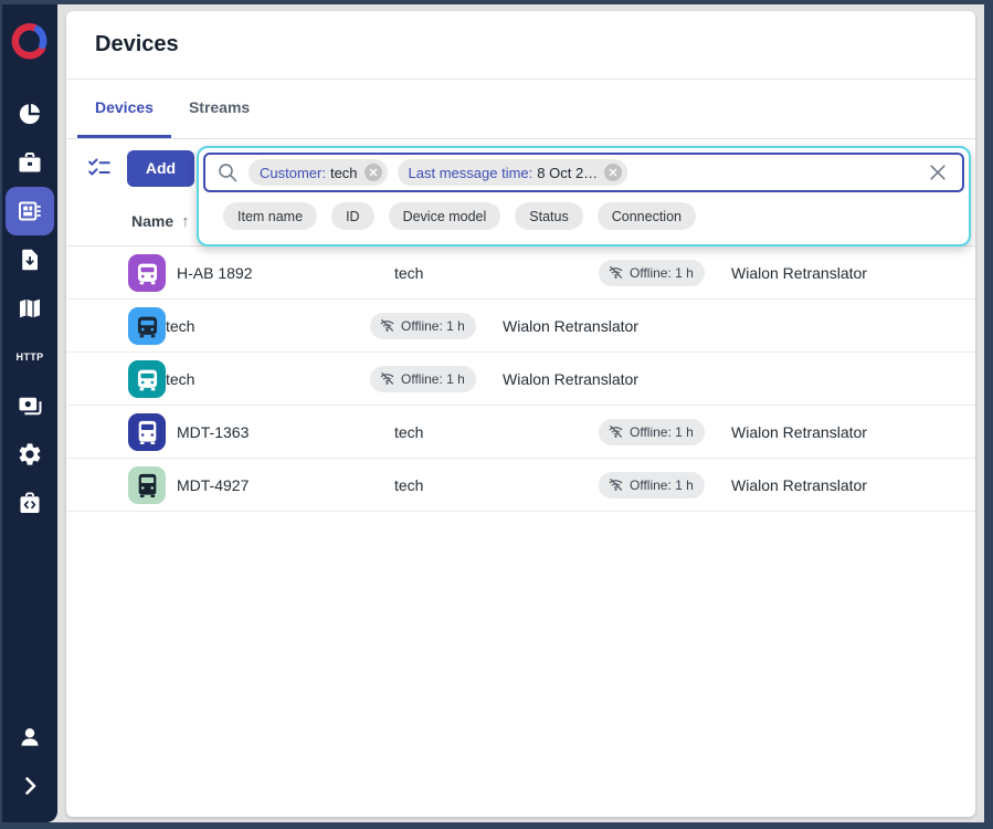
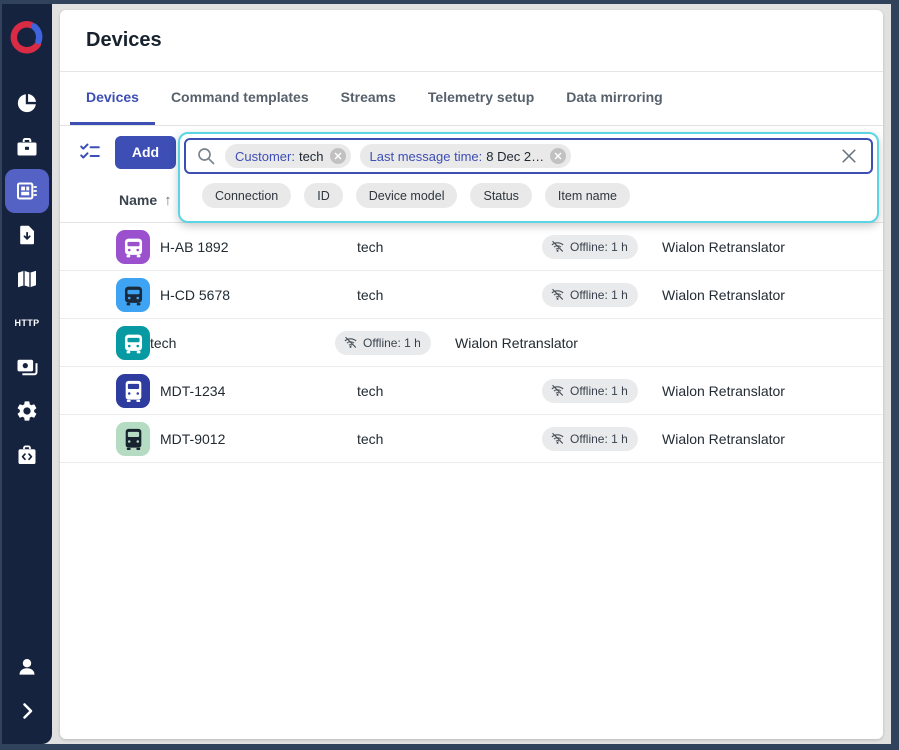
  HTTP
  Devices
  Devices
+ Command templates
  Streams
+ Telemetry setup
+ Data mirroring
  Add
  Name
  ↑
  H-AB 1892
  tech
  Offline: 1 h
  Wialon Retranslator
+ H-CD 5678
  tech
  Offline: 1 h
  Wialon Retranslator
  tech
  Offline: 1 h
  Wialon Retranslator
- MDT-1363
+ MDT-1234
  tech
  Offline: 1 h
  Wialon Retranslator
- MDT-4927
+ MDT-9012
  tech
  Offline: 1 h
  Wialon Retranslator
  Customer:
  tech
  Last message time:
- 8 Oct 2…
+ 8 Dec 2…
- Item name
+ Connection
  ID
  Device model
  Status
- Connection
+ Item name
